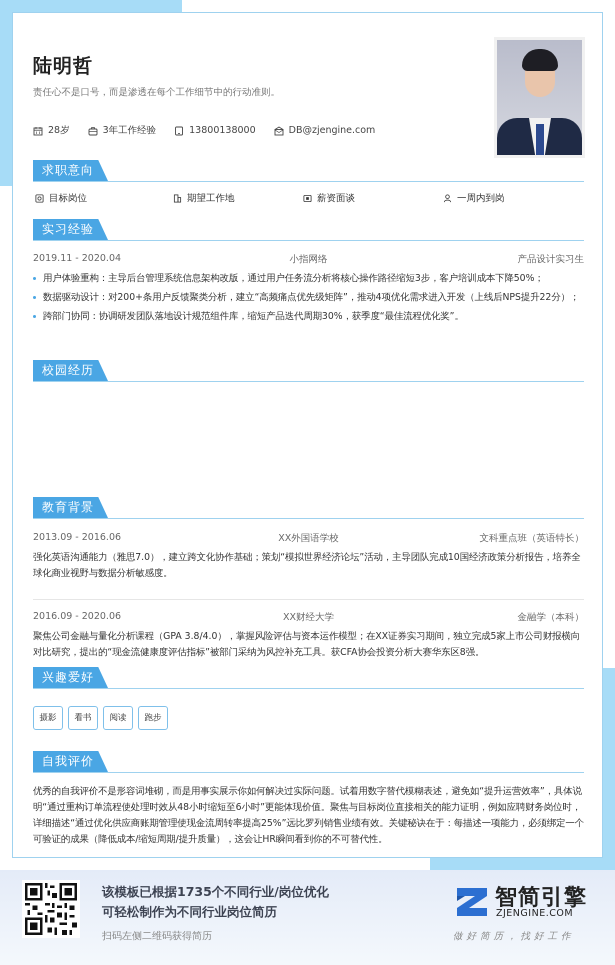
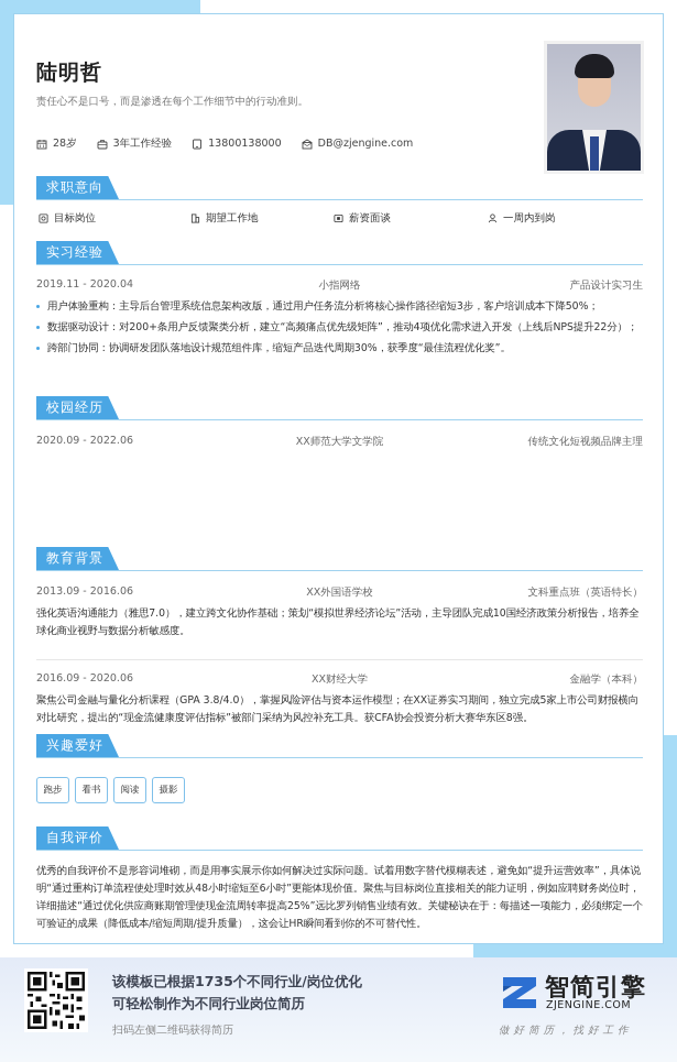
  陆明哲
  责任心不是口号，而是渗透在每个工作细节中的行动准则。
  28岁
  3年工作经验
  13800138000
  DB@zjengine.com
  求职意向
  目标岗位
  期望工作地
  薪资面谈
  一周内到岗
  实习经验
  2019.11 - 2020.04
  小指网络
  产品设计实习生
  用户体验重构：主导后台管理系统信息架构改版，通过用户任务流分析将核心操作路径缩短3步，客户培训成本下降50%；
  数据驱动设计：对200+条用户反馈聚类分析，建立“高频痛点优先级矩阵”，推动4项优化需求进入开发（上线后NPS提升22分）；
  跨部门协同：协调研发团队落地设计规范组件库，缩短产品迭代周期30%，获季度“最佳流程优化奖”。
  校园经历
+ 2020.09 - 2022.06
+ XX师范大学文学院
+ 传统文化短视频品牌主理
  教育背景
  2013.09 - 2016.06
  XX外国语学校
  文科重点班（英语特长）
  强化英语沟通能力（雅思7.0），建立跨文化协作基础；策划“模拟世界经济论坛”活动，主导团队完成10国经济政策分析报告，培养全球化商业视野与数据分析敏感度。
  2016.09 - 2020.06
  XX财经大学
  金融学（本科）
  聚焦公司金融与量化分析课程（GPA 3.8/4.0），掌握风险评估与资本运作模型；在XX证券实习期间，独立完成5家上市公司财报横向对比研究，提出的“现金流健康度评估指标”被部门采纳为风控补充工具。获CFA协会投资分析大赛华东区8强。
  兴趣爱好
- 摄影
+ 跑步
  看书
  阅读
- 跑步
+ 摄影
  自我评价
  优秀的自我评价不是形容词堆砌，而是用事实展示你如何解决过实际问题。试着用数字替代模糊表述，避免如“提升运营效率”，具体说明“通过重构订单流程使处理时效从48小时缩短至6小时”更能体现价值。聚焦与目标岗位直接相关的能力证明，例如应聘财务岗位时，详细描述“通过优化供应商账期管理使现金流周转率提高25%”远比罗列销售业绩有效。关键秘诀在于：每描述一项能力，必须绑定一个可验证的成果（降低成本/缩短周期/提升质量），这会让HR瞬间看到你的不可替代性。
  该模板已根据1735个不同行业/岗位优化
  可轻松制作为不同行业岗位简历
  扫码左侧二维码获得简历
  智简引擎
  ZJENGINE.COM
  做好简历，找好工作
